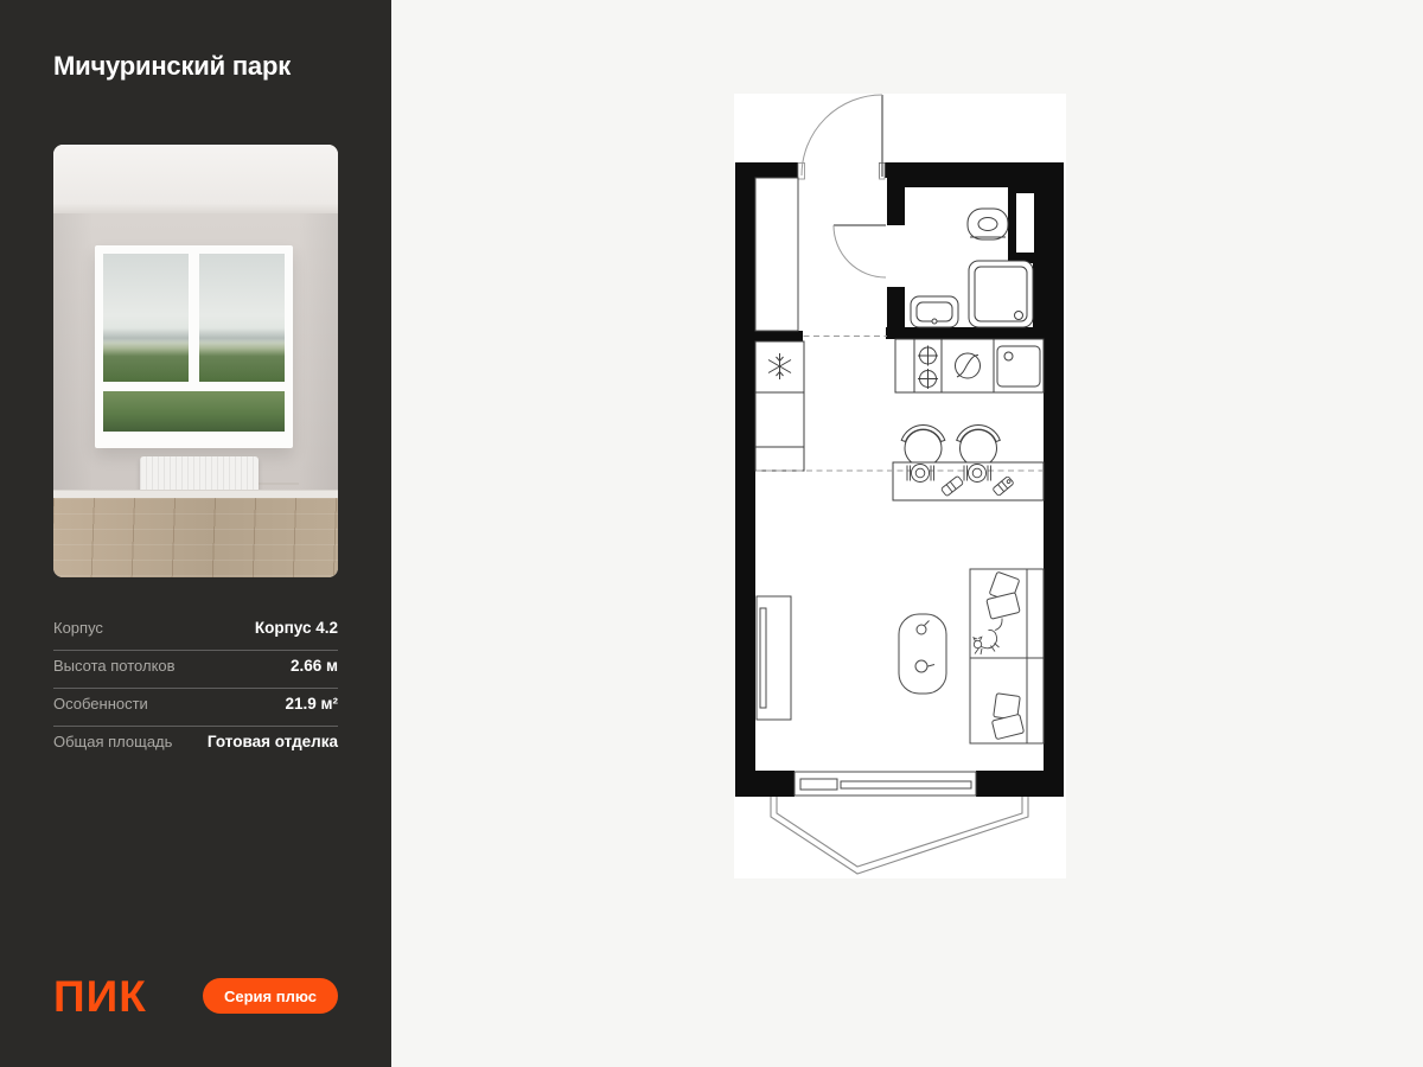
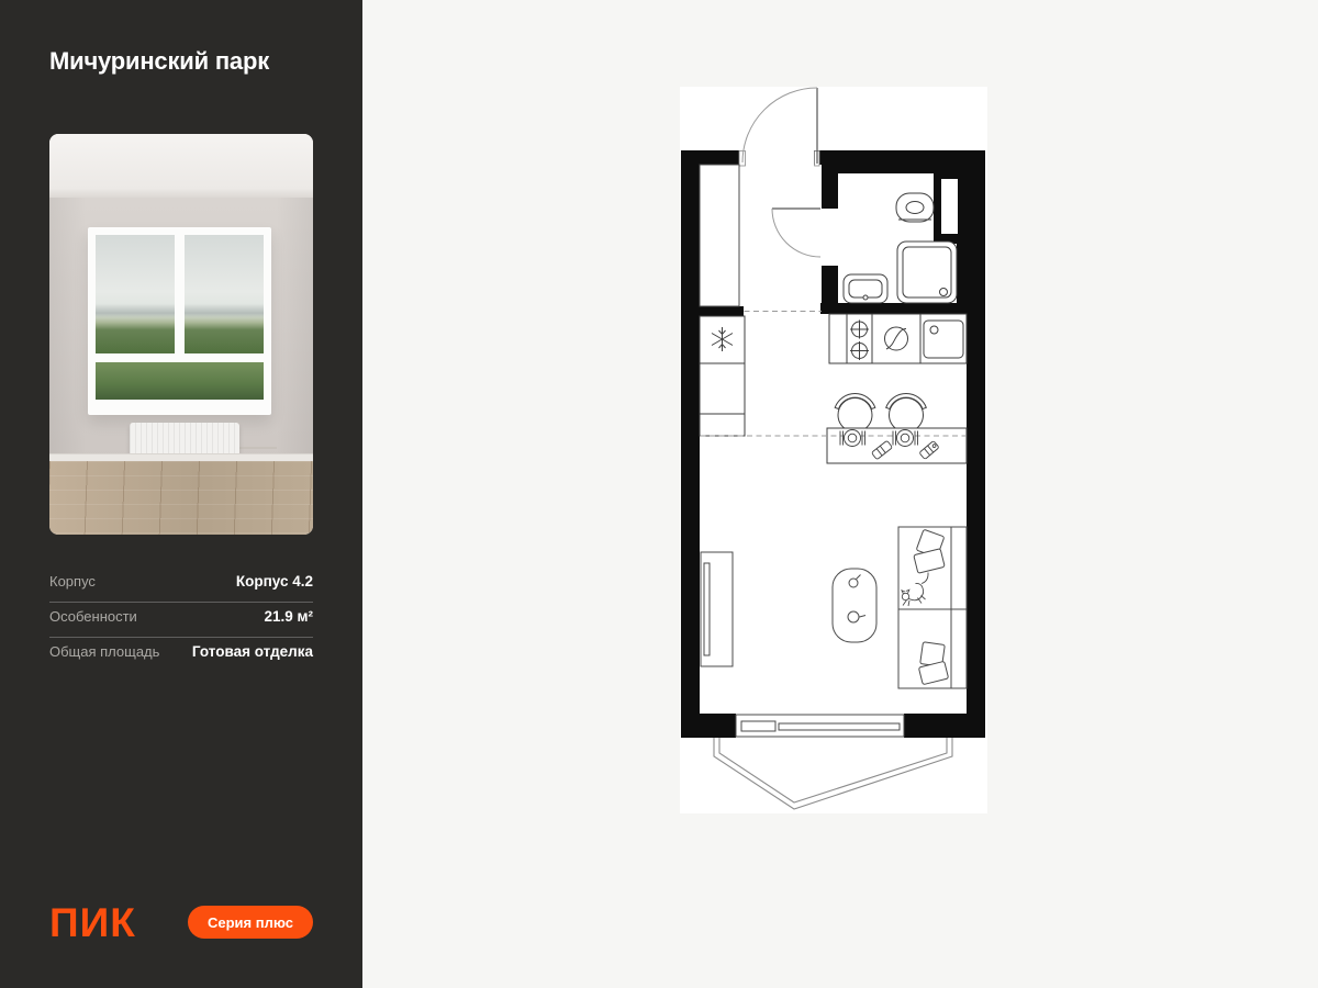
  Мичуринский парк
  Корпус
  Корпус 4.2
- Высота потолков
- 2.66 м
  Особенности
  21.9 м²
  Общая площадь
  Готовая отделка
  ПИК
  Серия плюс
